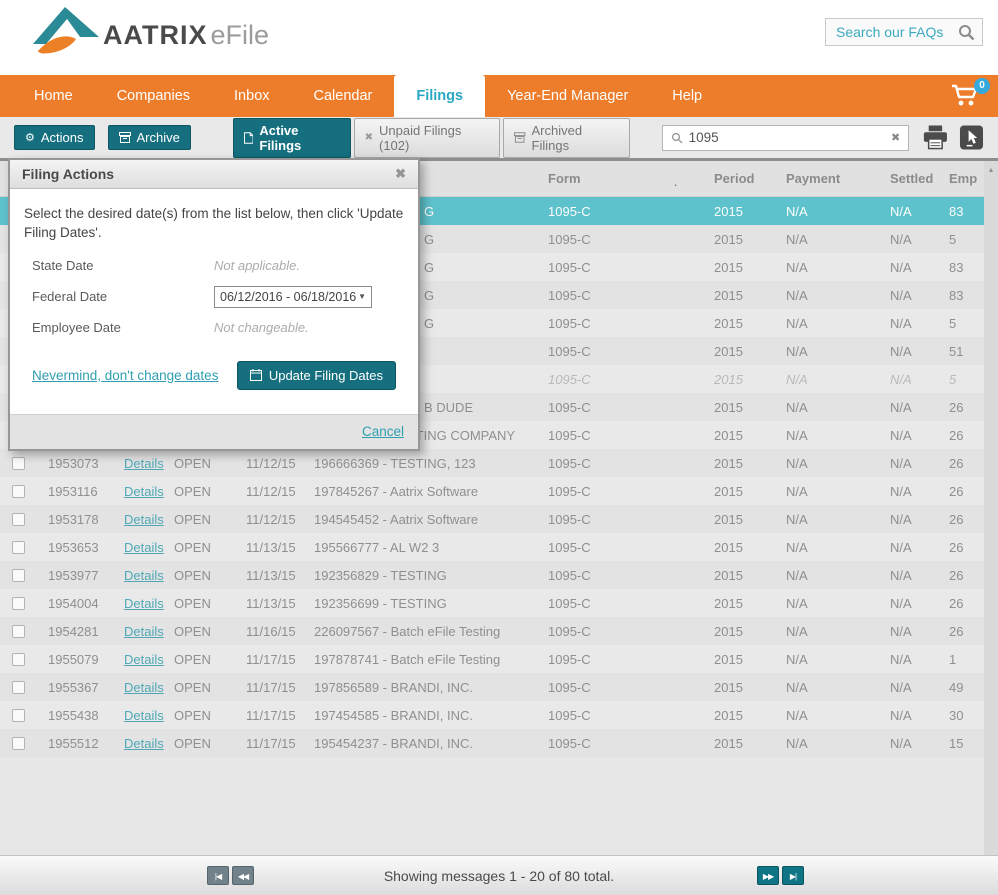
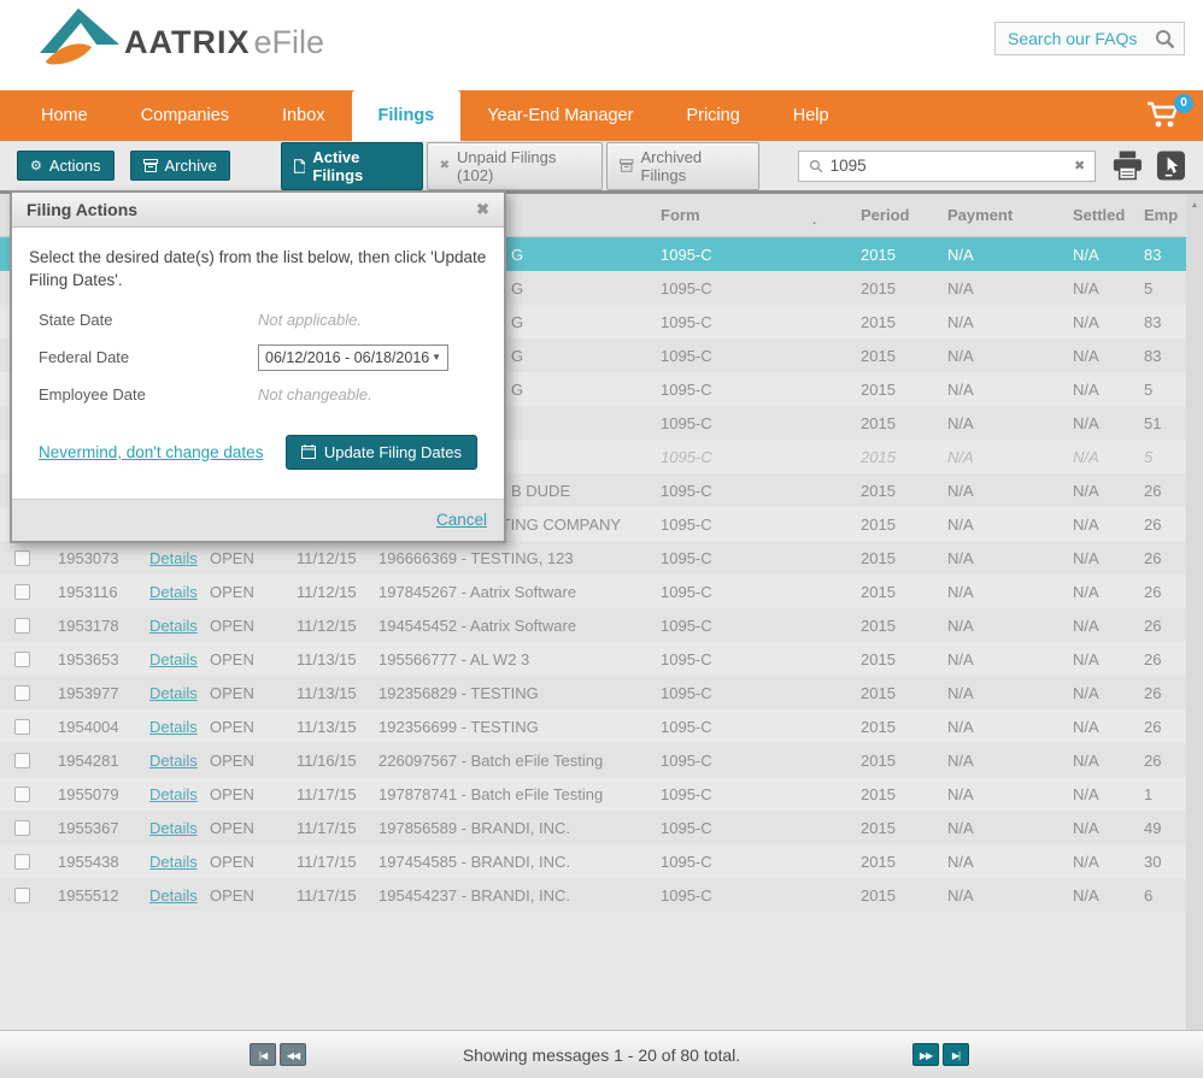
  AATRIXeFile
  Search our FAQs
  Home
  Companies
  Inbox
- Calendar
  Filings
  Year-End Manager
+ Pricing
  Help
  0
  ⚙
  Actions
  Archive
  Active Filings
  ✖
  Unpaid Filings (102)
  Archived Filings
  1095
  ✖
  Form
  Period
  Payment
  Settled
  Emp
  G
  1095-C
  2015
  N/A
  N/A
  83
  G
  1095-C
  2015
  N/A
  N/A
  5
  G
  1095-C
  2015
  N/A
  N/A
  83
  G
  1095-C
  2015
  N/A
  N/A
  83
  G
  1095-C
  2015
  N/A
  N/A
  5
  1095-C
  2015
  N/A
  N/A
  51
  1095-C
  2015
  N/A
  N/A
  5
  B DUDE
  1095-C
  2015
  N/A
  N/A
  26
  1095-C
  2015
  N/A
  N/A
  26
  1953073
  Details
  OPEN
  11/12/15
  196666369 - TESTING, 123
  1095-C
  2015
  N/A
  N/A
  26
  1953116
  Details
  OPEN
  11/12/15
  197845267 - Aatrix Software
  1095-C
  2015
  N/A
  N/A
  26
  1953178
  Details
  OPEN
  11/12/15
  194545452 - Aatrix Software
  1095-C
  2015
  N/A
  N/A
  26
  1953653
  Details
  OPEN
  11/13/15
  195566777 - AL W2 3
  1095-C
  2015
  N/A
  N/A
  26
  1953977
  Details
  OPEN
  11/13/15
  192356829 - TESTING
  1095-C
  2015
  N/A
  N/A
  26
  1954004
  Details
  OPEN
  11/13/15
  192356699 - TESTING
  1095-C
  2015
  N/A
  N/A
  26
  1954281
  Details
  OPEN
  11/16/15
  226097567 - Batch eFile Testing
  1095-C
  2015
  N/A
  N/A
  26
  1955079
  Details
  OPEN
  11/17/15
  197878741 - Batch eFile Testing
  1095-C
  2015
  N/A
  N/A
  1
  1955367
  Details
  OPEN
  11/17/15
  197856589 - BRANDI, INC.
  1095-C
  2015
  N/A
  N/A
  49
  1955438
  Details
  OPEN
  11/17/15
  197454585 - BRANDI, INC.
  1095-C
  2015
  N/A
  N/A
  30
  1955512
  Details
  OPEN
  11/17/15
  195454237 - BRANDI, INC.
  1095-C
  2015
  N/A
  N/A
- 15
+ 6
  Showing messages 1 - 20 of 80 total.
  |◀
  ◀◀
  ▶▶
  ▶|
  Filing Actions
  ✖
  Select the desired date(s) from the list below, then click 'Update Filing Dates'.
  State Date
  Not applicable.
  Federal Date
  06/12/2016 - 06/18/2016
  ▼
  Employee Date
  Not changeable.
  Nevermind, don't change dates
  Update Filing Dates
  Cancel
